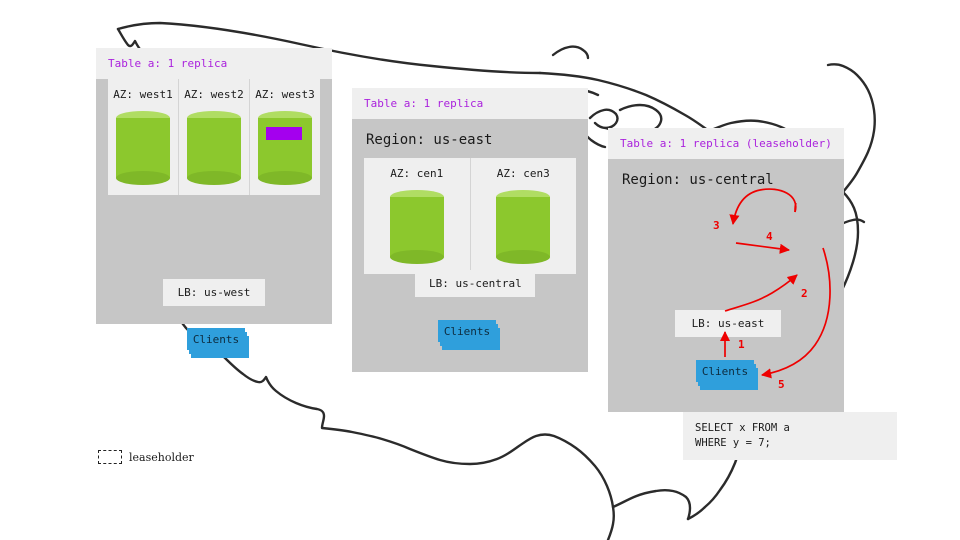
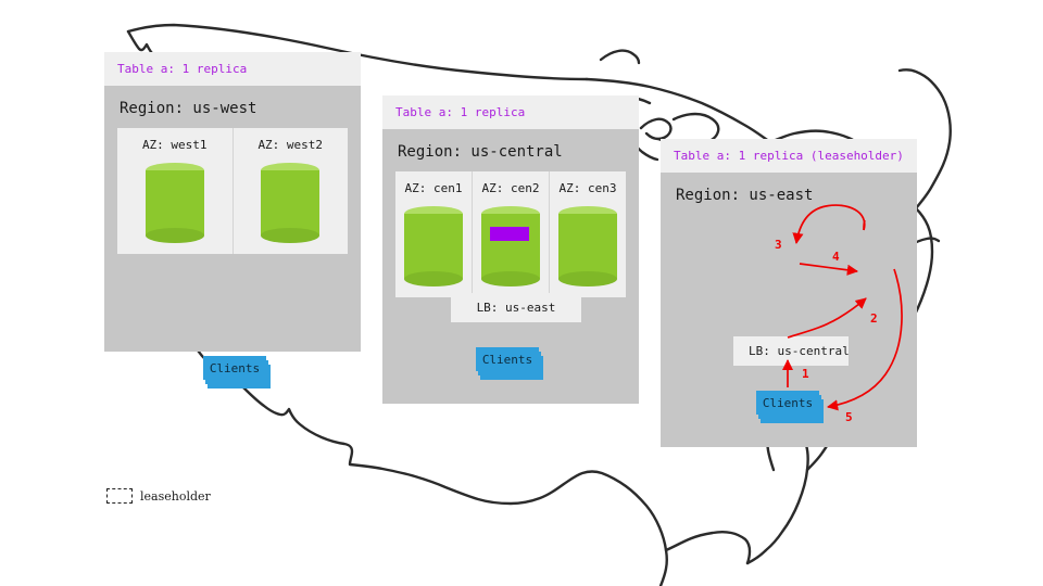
  Table a: 1 replica
+ Region: us-west
  AZ: west1
  AZ: west2
- AZ: west3
- LB: us-west
  Clients
  Table a: 1 replica
- Region: us-east
+ Region: us-central
  AZ: cen1
+ AZ: cen2
  AZ: cen3
- LB: us-central
+ LB: us-east
  Clients
  Table a: 1 replica (leaseholder)
- Region: us-central
+ Region: us-east
- LB: us-east
+ LB: us-central
  Clients
- SELECT x FROM a
- WHERE y = 7;
  1
  2
  3
  4
  5
  leaseholder
